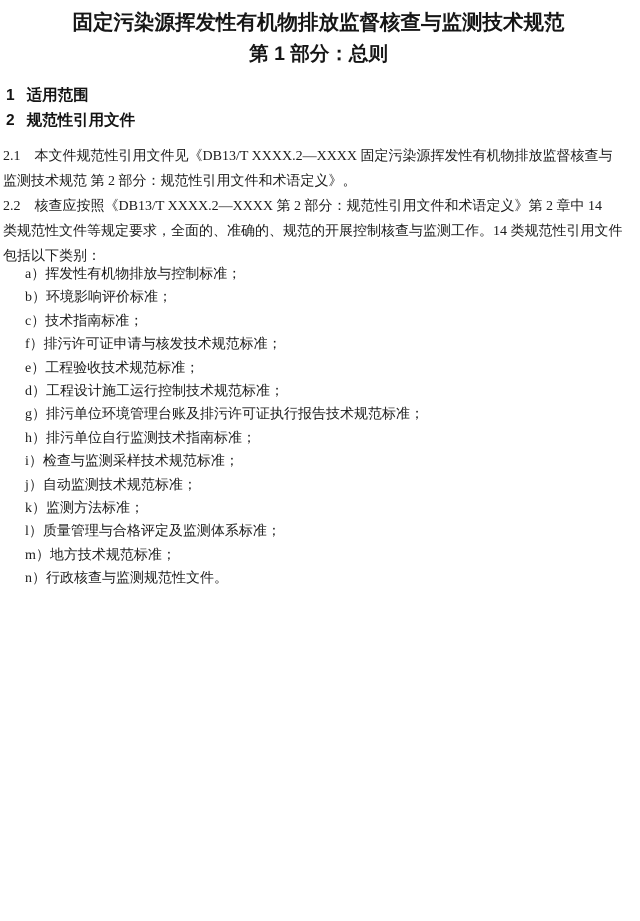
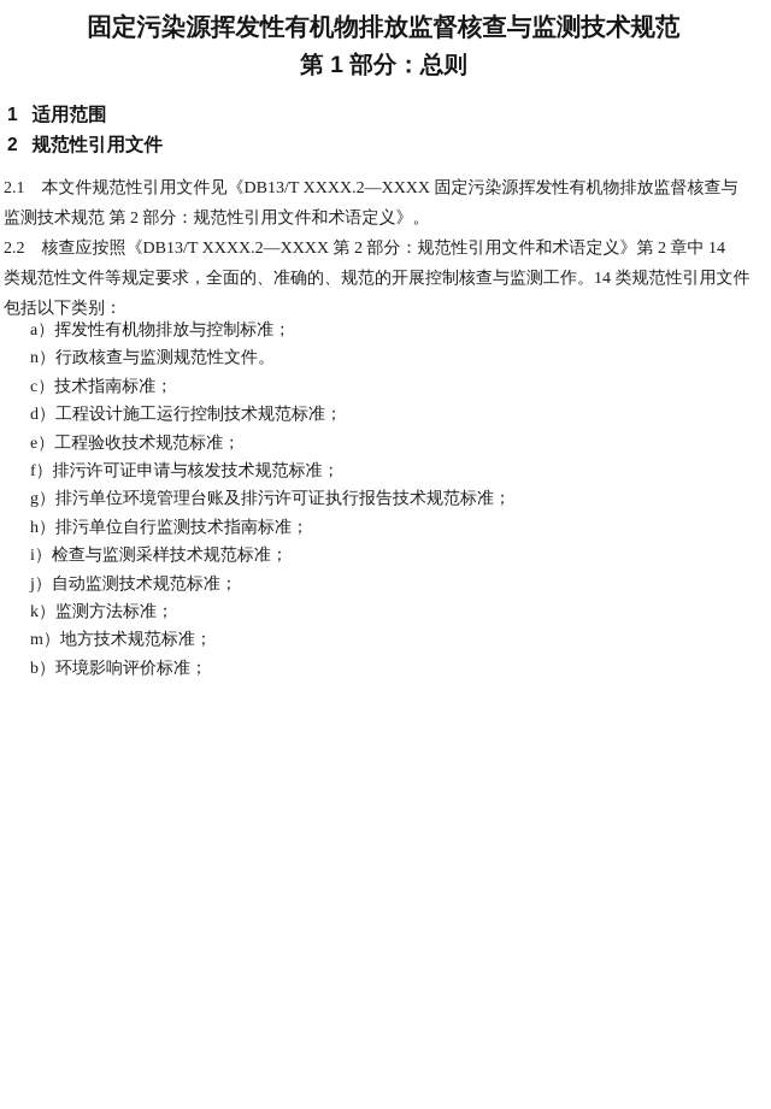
  固定污染源挥发性有机物排放监督核查与监测技术规范
  第 1 部分：总则
  1 适用范围
  2 规范性引用文件
  2.1 本文件规范性引用文件见《DB13/T XXXX.2—XXXX 固定污染源挥发性有机物排放监督核查与
  监测技术规范 第 2 部分：规范性引用文件和术语定义》。
  2.2 核查应按照《DB13/T XXXX.2—XXXX 第 2 部分：规范性引用文件和术语定义》第 2 章中 14
  类规范性文件等规定要求，全面的、准确的、规范的开展控制核查与监测工作。14 类规范性引用文件
  包括以下类别：
  a）挥发性有机物排放与控制标准；
- b）环境影响评价标准；
+ n）行政核查与监测规范性文件。
  c）技术指南标准；
- f）排污许可证申请与核发技术规范标准；
+ d）工程设计施工运行控制技术规范标准；
  e）工程验收技术规范标准；
- d）工程设计施工运行控制技术规范标准；
+ f）排污许可证申请与核发技术规范标准；
  g）排污单位环境管理台账及排污许可证执行报告技术规范标准；
  h）排污单位自行监测技术指南标准；
  i）检查与监测采样技术规范标准；
  j）自动监测技术规范标准；
  k）监测方法标准；
- l）质量管理与合格评定及监测体系标准；
  m）地方技术规范标准；
- n）行政核查与监测规范性文件。
+ b）环境影响评价标准；
